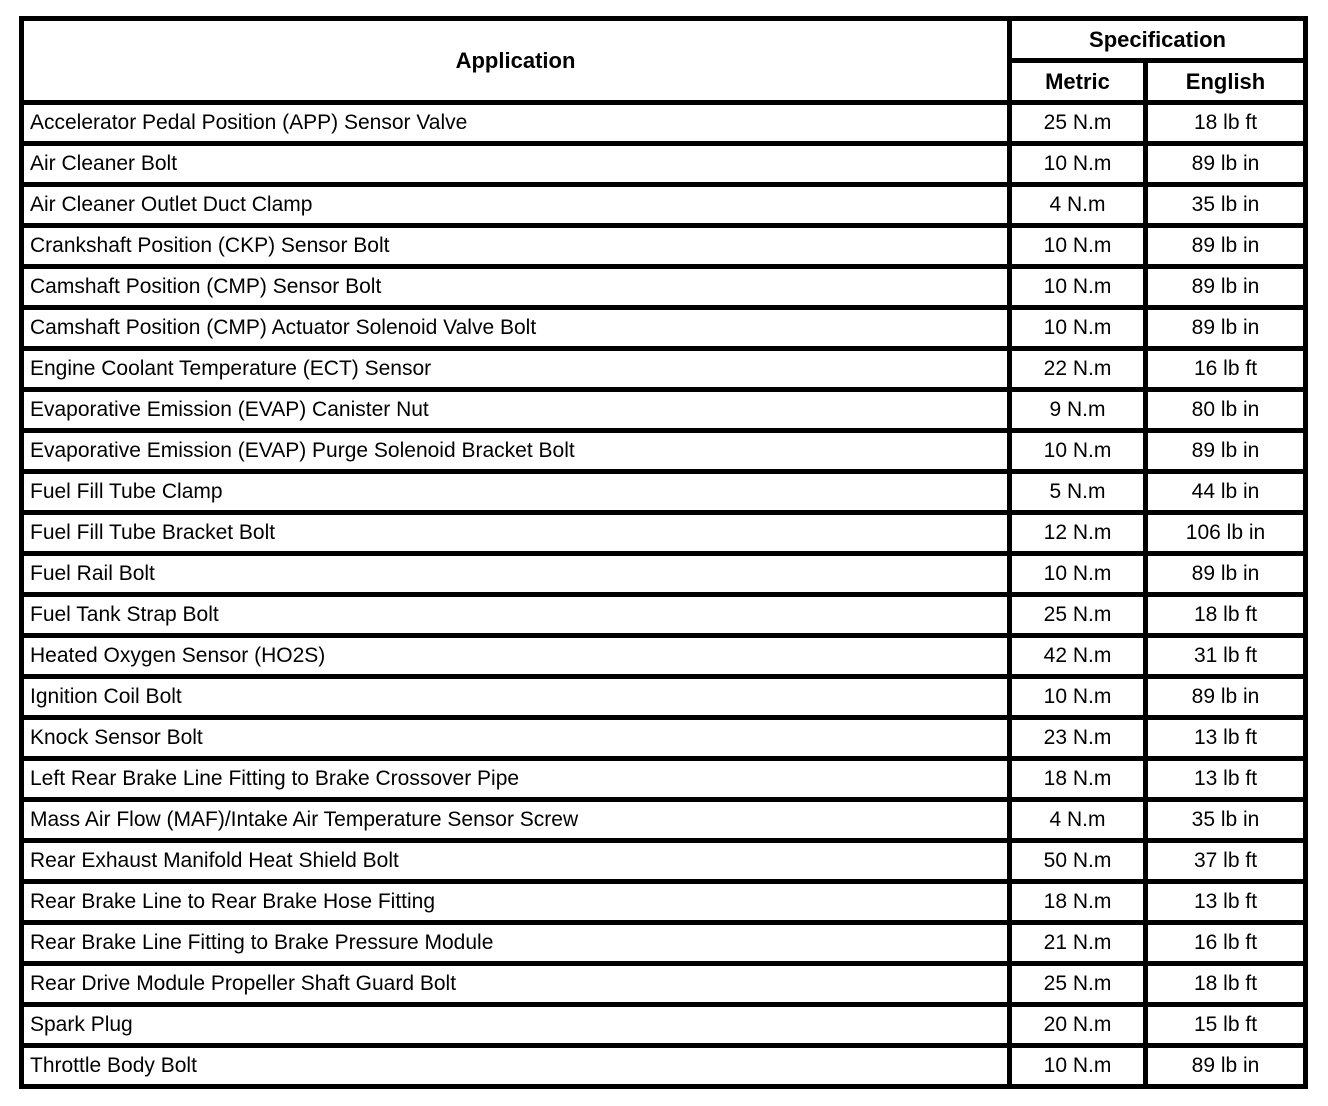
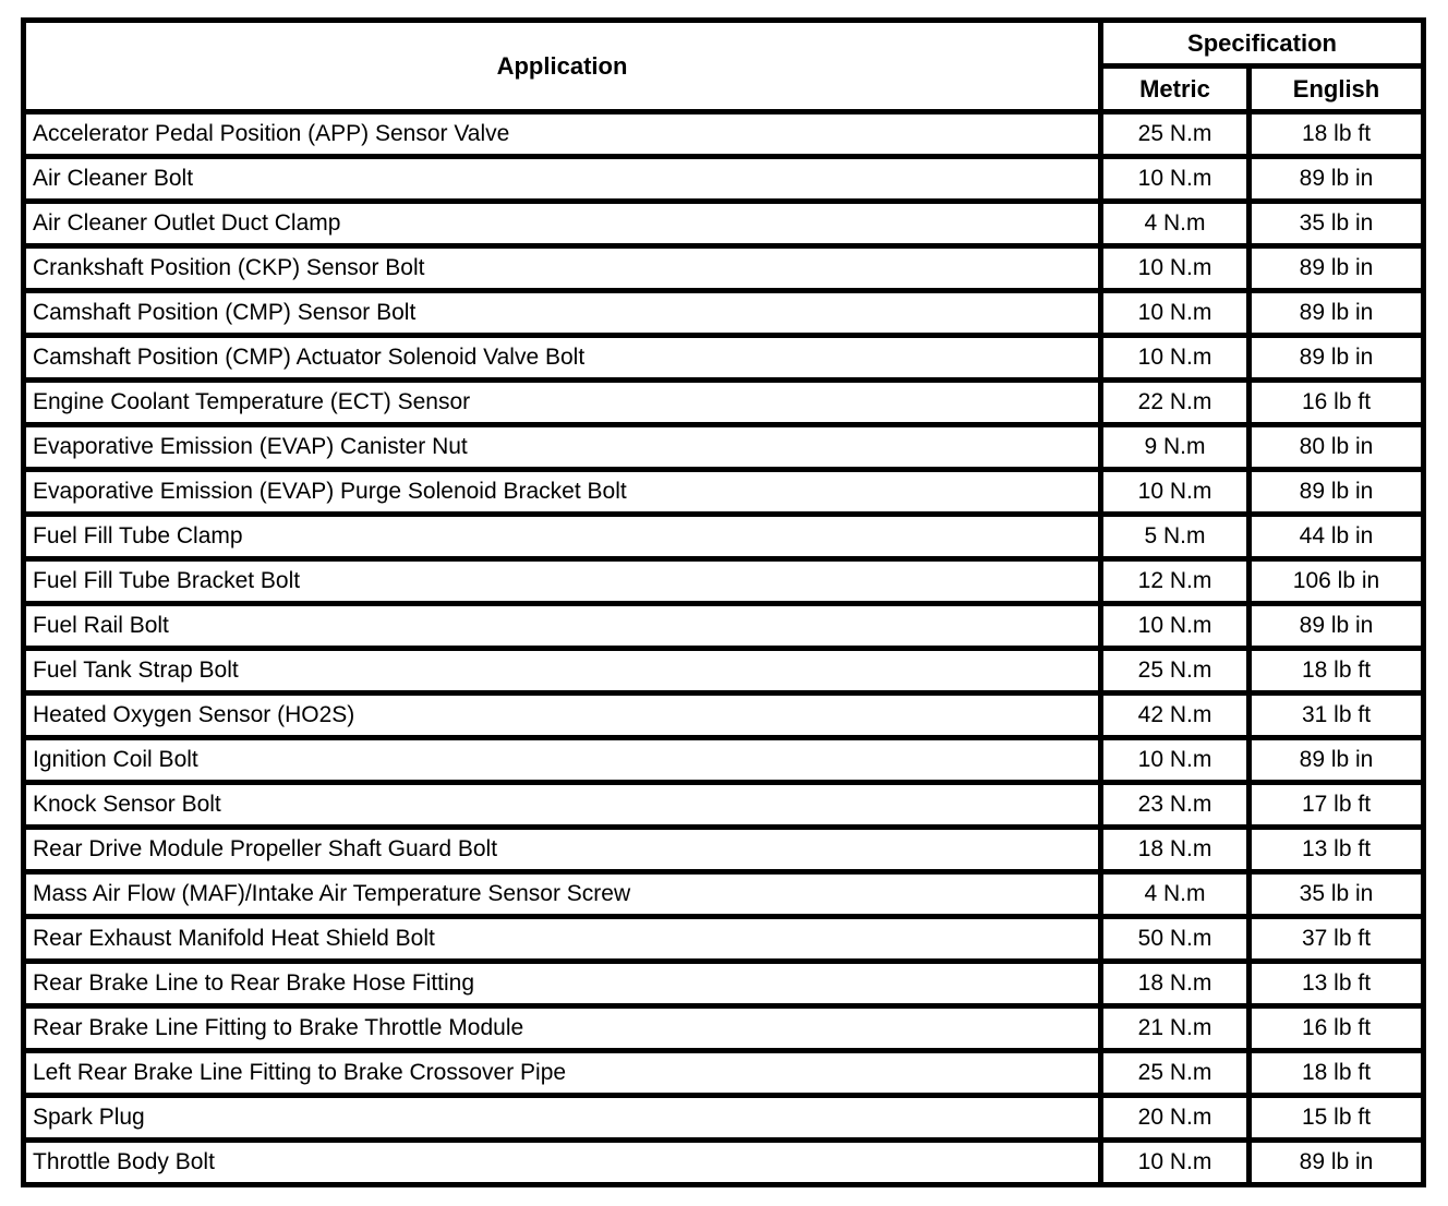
  Application	Specification
  Metric	English
  Accelerator Pedal Position (APP) Sensor Valve	25 N.m	18 lb ft
  Air Cleaner Bolt	10 N.m	89 lb in
  Air Cleaner Outlet Duct Clamp	4 N.m	35 lb in
  Crankshaft Position (CKP) Sensor Bolt	10 N.m	89 lb in
  Camshaft Position (CMP) Sensor Bolt	10 N.m	89 lb in
  Camshaft Position (CMP) Actuator Solenoid Valve Bolt	10 N.m	89 lb in
  Engine Coolant Temperature (ECT) Sensor	22 N.m	16 lb ft
  Evaporative Emission (EVAP) Canister Nut	9 N.m	80 lb in
  Evaporative Emission (EVAP) Purge Solenoid Bracket Bolt	10 N.m	89 lb in
  Fuel Fill Tube Clamp	5 N.m	44 lb in
  Fuel Fill Tube Bracket Bolt	12 N.m	106 lb in
  Fuel Rail Bolt	10 N.m	89 lb in
  Fuel Tank Strap Bolt	25 N.m	18 lb ft
  Heated Oxygen Sensor (HO2S)	42 N.m	31 lb ft
  Ignition Coil Bolt	10 N.m	89 lb in
- Knock Sensor Bolt	23 N.m	13 lb ft
+ Knock Sensor Bolt	23 N.m	17 lb ft
- Left Rear Brake Line Fitting to Brake Crossover Pipe	18 N.m	13 lb ft
+ Rear Drive Module Propeller Shaft Guard Bolt	18 N.m	13 lb ft
  Mass Air Flow (MAF)/Intake Air Temperature Sensor Screw	4 N.m	35 lb in
  Rear Exhaust Manifold Heat Shield Bolt	50 N.m	37 lb ft
  Rear Brake Line to Rear Brake Hose Fitting	18 N.m	13 lb ft
- Rear Brake Line Fitting to Brake Pressure Module	21 N.m	16 lb ft
+ Rear Brake Line Fitting to Brake Throttle Module	21 N.m	16 lb ft
- Rear Drive Module Propeller Shaft Guard Bolt	25 N.m	18 lb ft
+ Left Rear Brake Line Fitting to Brake Crossover Pipe	25 N.m	18 lb ft
  Spark Plug	20 N.m	15 lb ft
  Throttle Body Bolt	10 N.m	89 lb in
